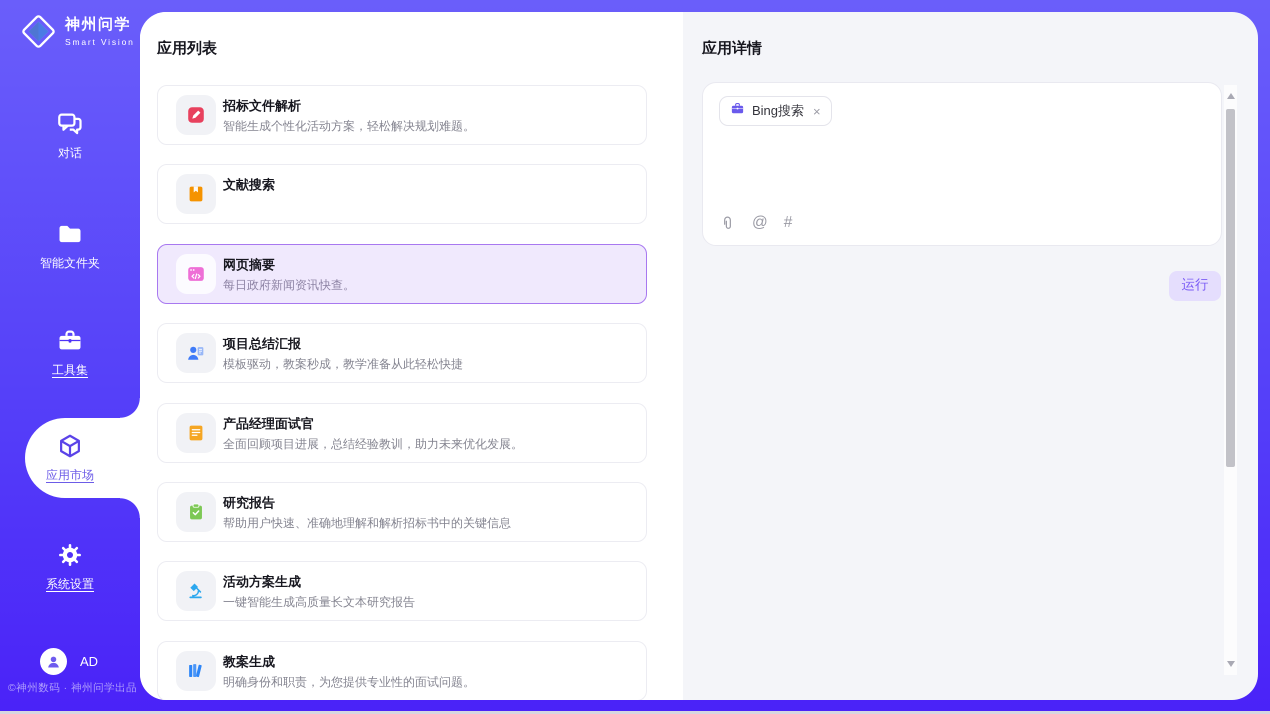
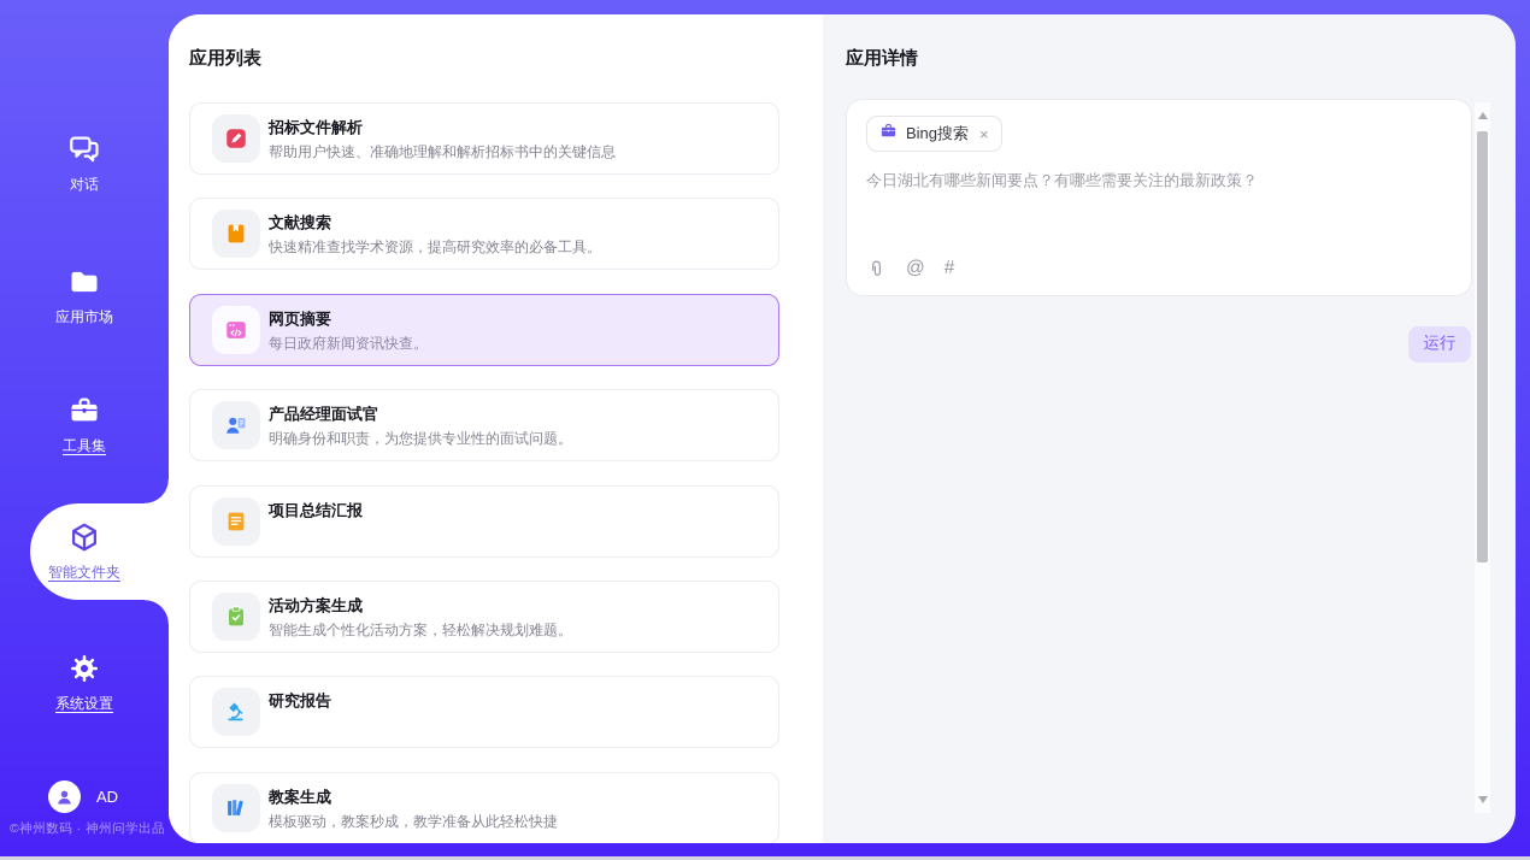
- 神州问学
- Smart Vision
  对话
- 智能文件夹
+ 应用市场
  工具集
- 应用市场
+ 智能文件夹
  系统设置
  AD
  ©神州数码 · 神州问学出品
  应用列表
  应用详情
  招标文件解析
- 智能生成个性化活动方案，轻松解决规划难题。
+ 帮助用户快速、准确地理解和解析招标书中的关键信息
  文献搜索
+ 快速精准查找学术资源，提高研究效率的必备工具。
  网页摘要
  每日政府新闻资讯快查。
- 项目总结汇报
+ 产品经理面试官
- 模板驱动，教案秒成，教学准备从此轻松快捷
+ 明确身份和职责，为您提供专业性的面试问题。
- 产品经理面试官
+ 项目总结汇报
- 全面回顾项目进展，总结经验教训，助力未来优化发展。
- 研究报告
+ 活动方案生成
- 帮助用户快速、准确地理解和解析招标书中的关键信息
+ 智能生成个性化活动方案，轻松解决规划难题。
- 活动方案生成
+ 研究报告
- 一键智能生成高质量长文本研究报告
  教案生成
- 明确身份和职责，为您提供专业性的面试问题。
+ 模板驱动，教案秒成，教学准备从此轻松快捷
  Bing搜索
  ×
+ 今日湖北有哪些新闻要点？有哪些需要关注的最新政策？
  @
  #
  运行
